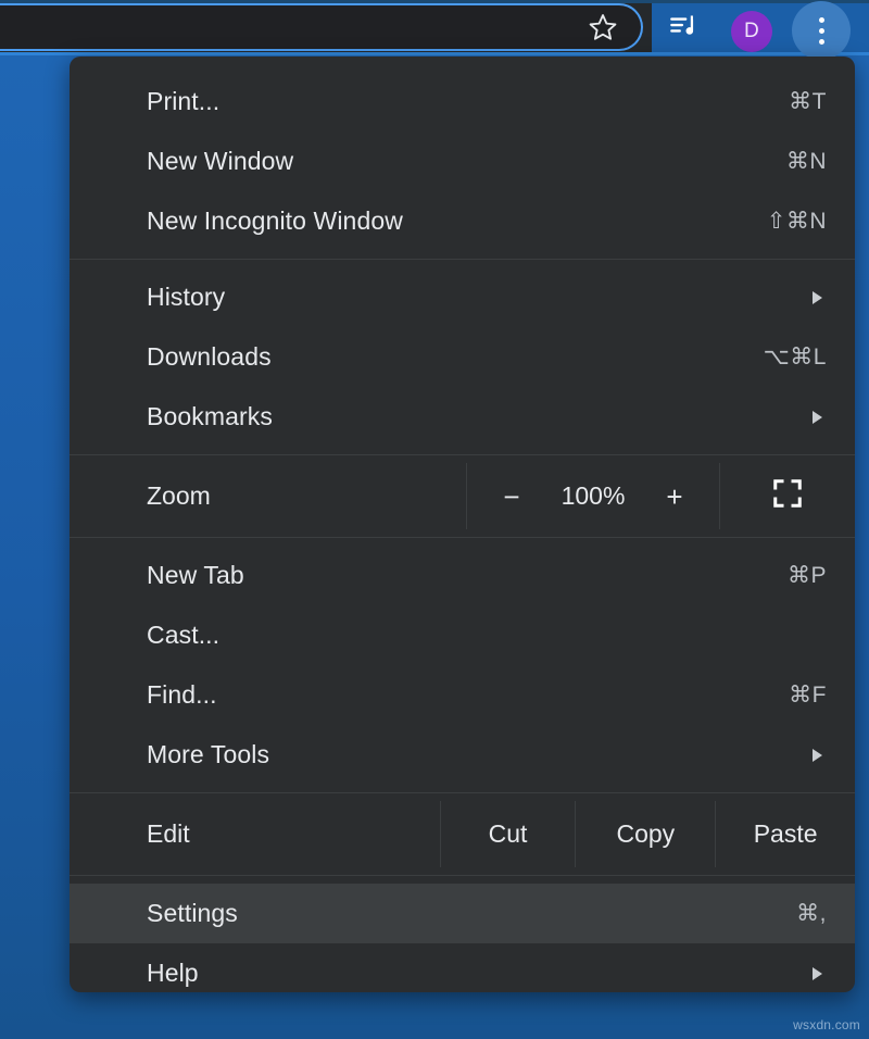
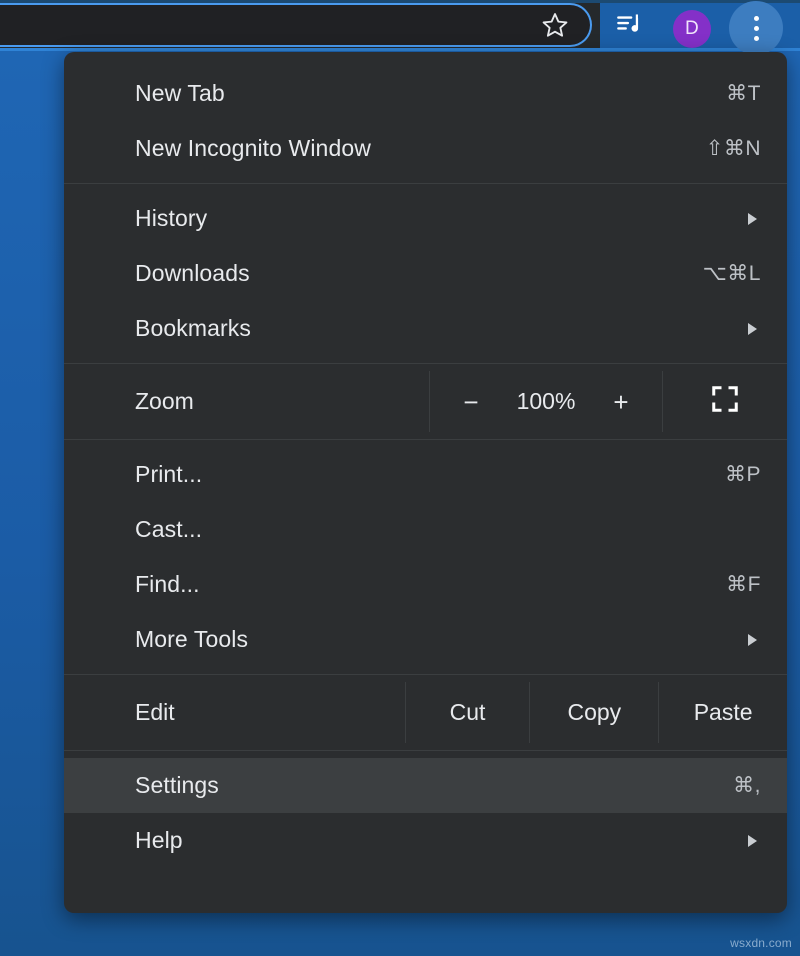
  D
- Print...
+ New Tab
  ⌘T
- New Window
- ⌘N
  New Incognito Window
  ⇧⌘N
  History
  Downloads
  ⌥⌘L
  Bookmarks
  Zoom
  −
  100%
  +
- New Tab
+ Print...
  ⌘P
  Cast...
  Find...
  ⌘F
  More Tools
  Edit
  Cut
  Copy
  Paste
  Settings
  ⌘,
  Help
  wsxdn.com
